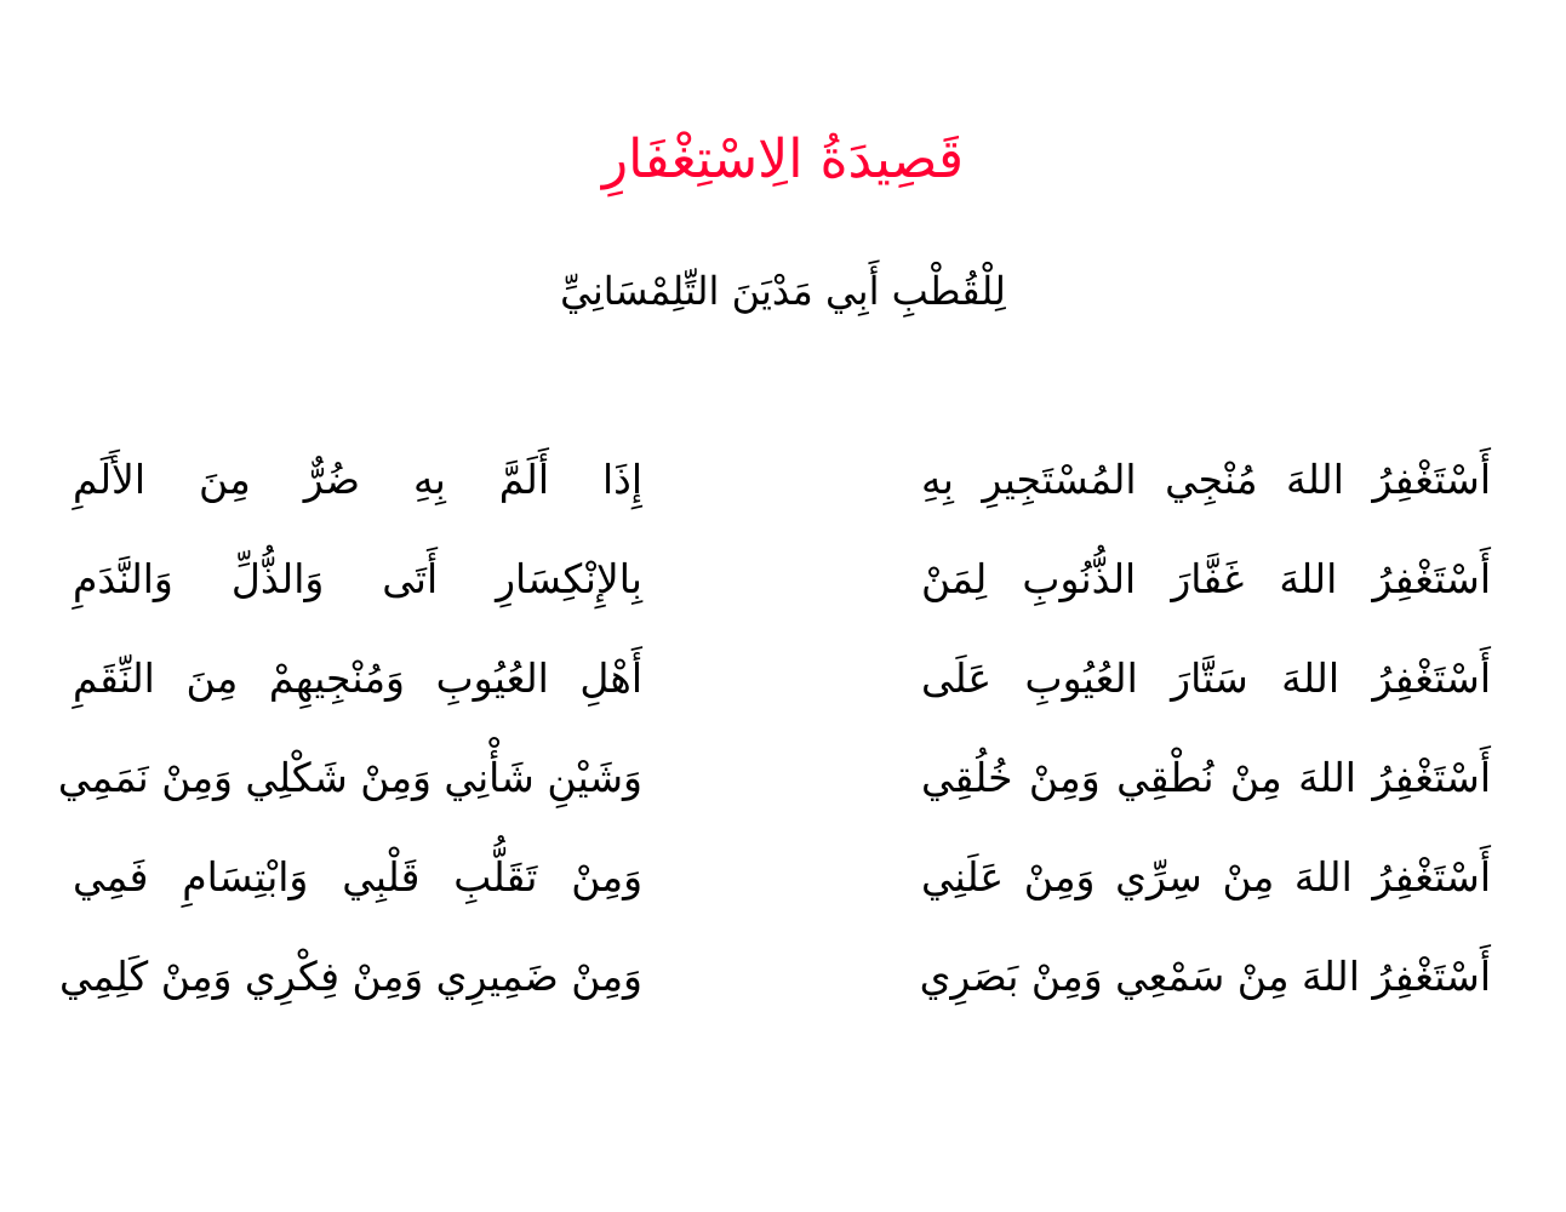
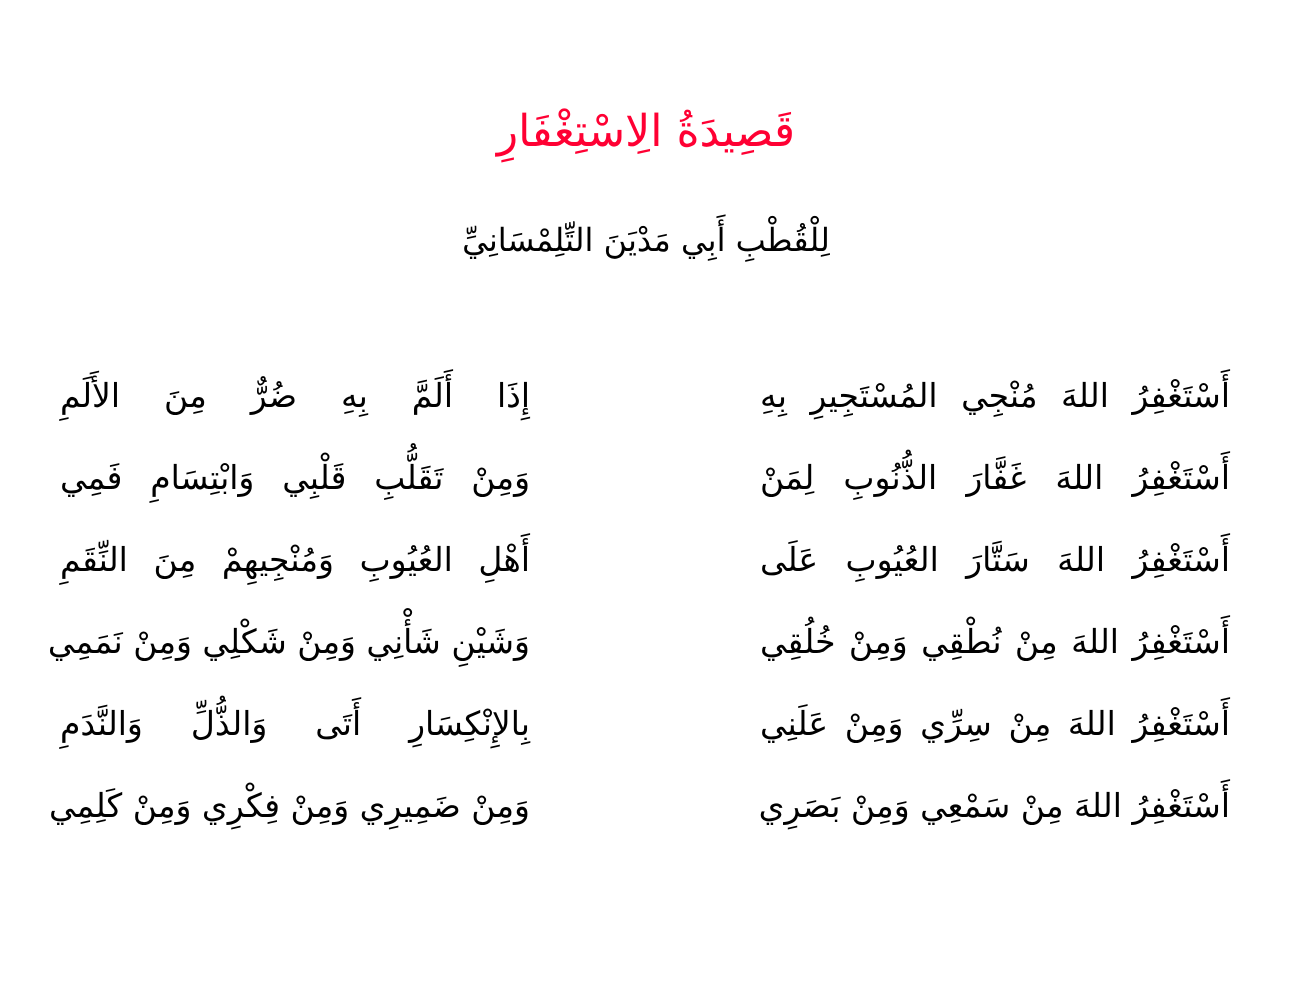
  قَصِيدَةُ الِاسْتِغْفَارِ
  لِلْقُطْبِ أَبِي مَدْيَنَ التِّلِمْسَانِيِّ
  أَسْتَغْفِرُ اللهَ مُنْجِي المُسْتَجِيرِ بِهِ
  إِذَا أَلَمَّ بِهِ ضُرٌّ مِنَ الأَلَمِ
  أَسْتَغْفِرُ اللهَ غَفَّارَ الذُّنُوبِ لِمَنْ
- بِالإِنْكِسَارِ أَتَى وَالذُّلِّ وَالنَّدَمِ
+ وَمِنْ تَقَلُّبِ قَلْبِي وَابْتِسَامِ فَمِي
  أَسْتَغْفِرُ اللهَ سَتَّارَ العُيُوبِ عَلَى
  أَهْلِ العُيُوبِ وَمُنْجِيهِمْ مِنَ النِّقَمِ
  أَسْتَغْفِرُ اللهَ مِنْ نُطْقِي وَمِنْ خُلُقِي
  وَشَيْنِ شَأْنِي وَمِنْ شَكْلِي وَمِنْ نَمَمِي
  أَسْتَغْفِرُ اللهَ مِنْ سِرِّي وَمِنْ عَلَنِي
- وَمِنْ تَقَلُّبِ قَلْبِي وَابْتِسَامِ فَمِي
+ بِالإِنْكِسَارِ أَتَى وَالذُّلِّ وَالنَّدَمِ
  أَسْتَغْفِرُ اللهَ مِنْ سَمْعِي وَمِنْ بَصَرِي
  وَمِنْ ضَمِيرِي وَمِنْ فِكْرِي وَمِنْ كَلِمِي
